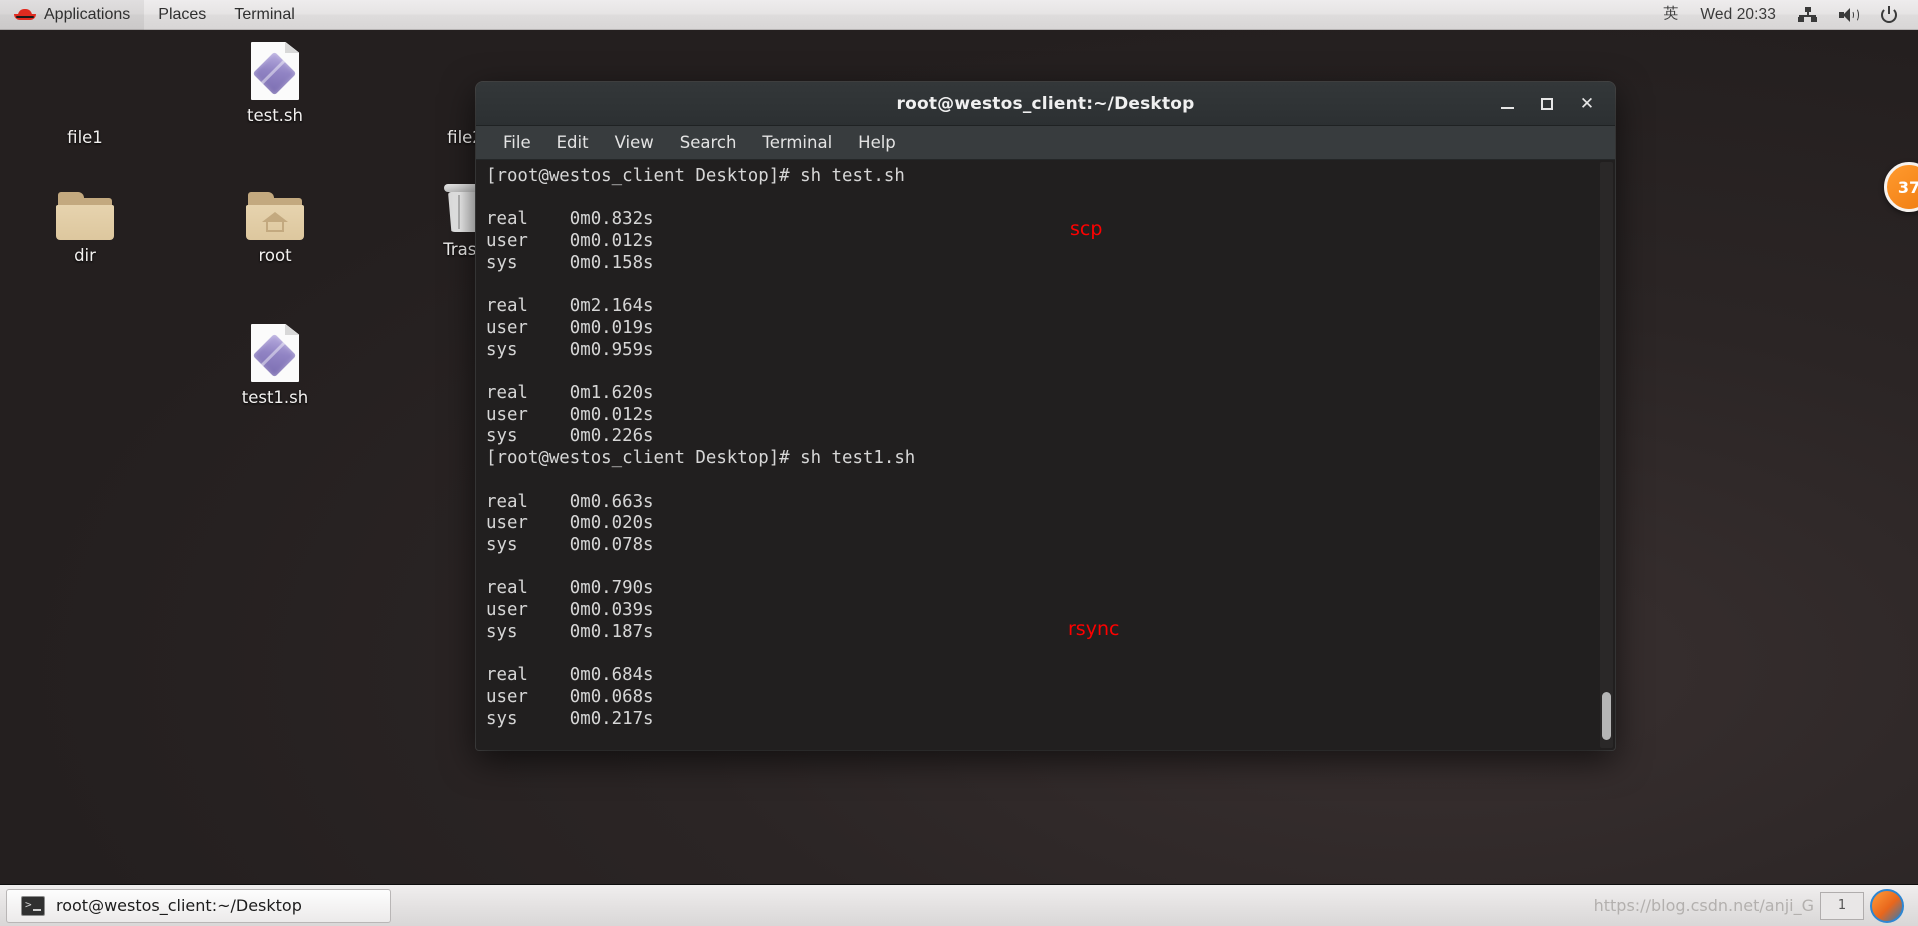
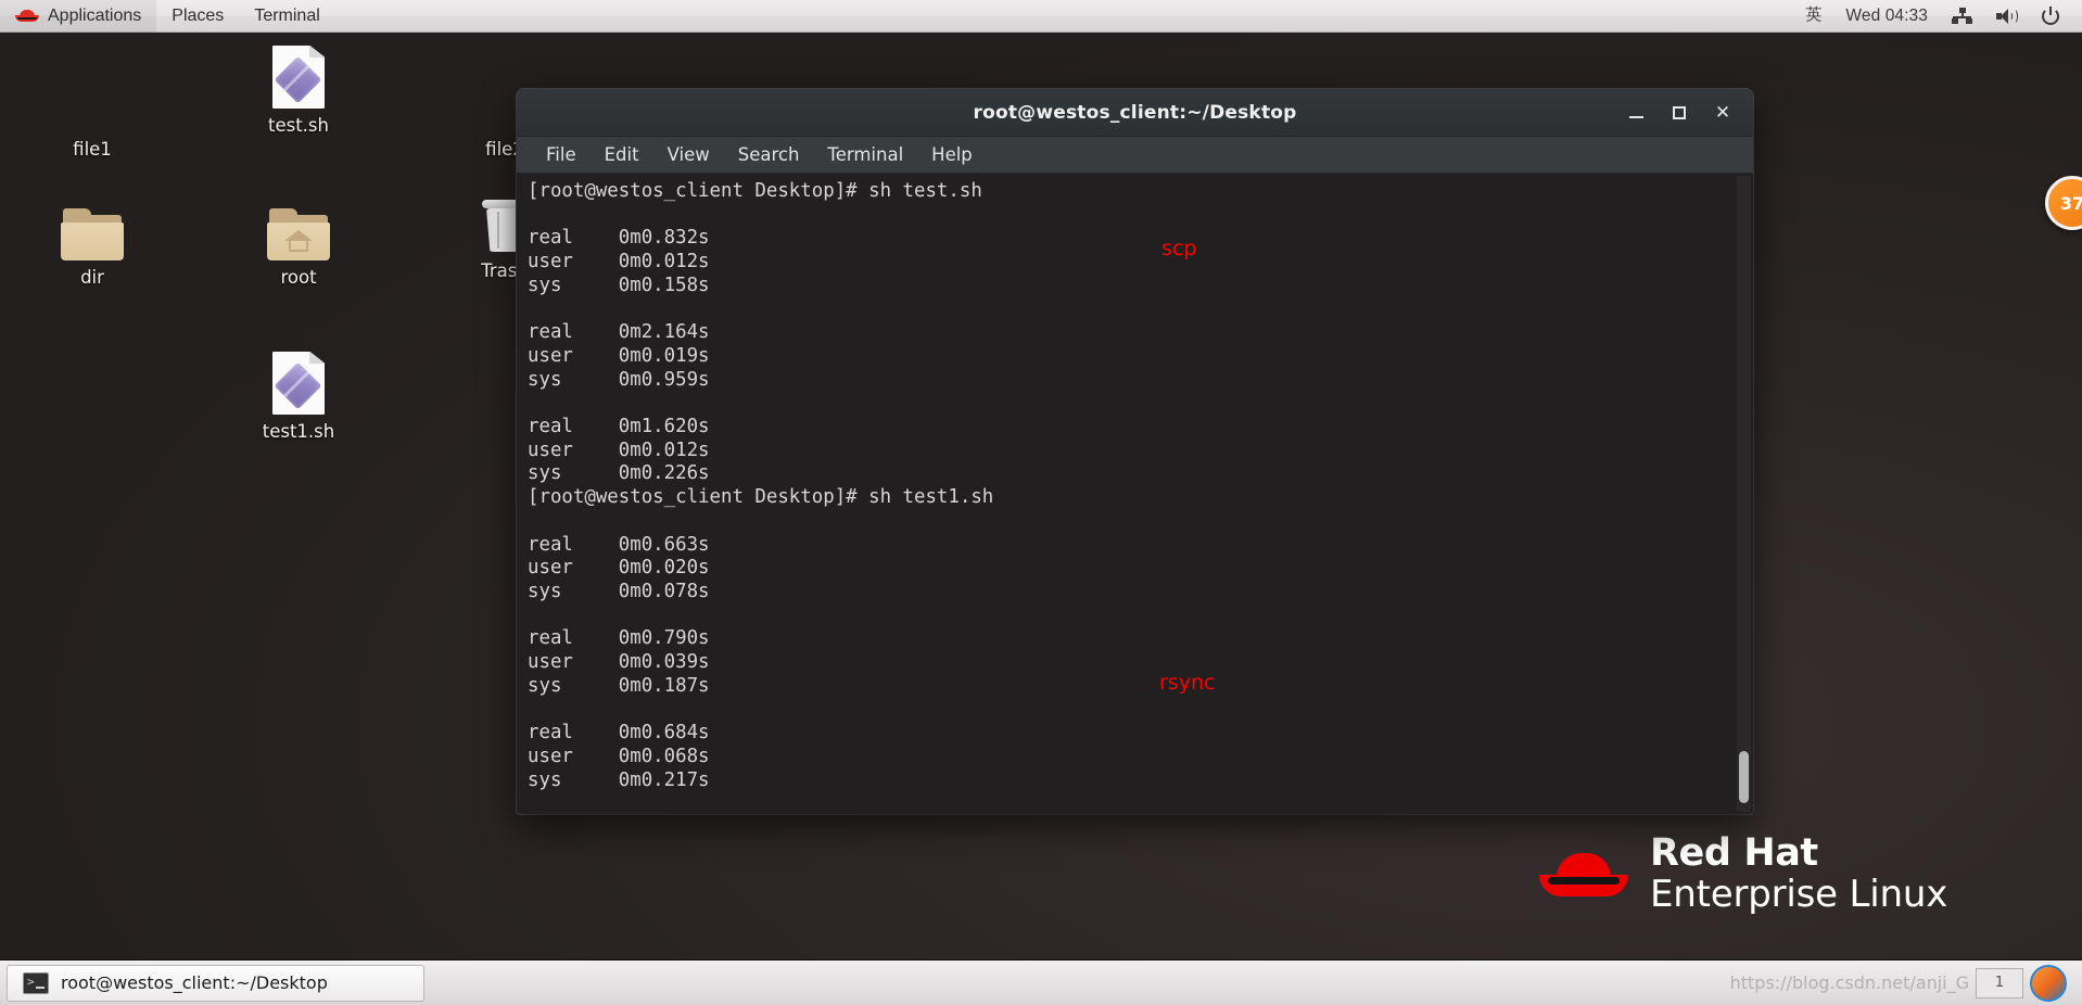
  Applications
  Places
  Terminal
  英
- Wed 20:33
+ Wed 04:33
  file1
  test.sh
  dir
  root
  file
  Tras
  test1.sh
+ Red Hat
+ Enterprise Linux
  root@westos_client:~/Desktop
  ✕
  File
  Edit
  View
  Search
  Terminal
  Help
  [root@westos_client Desktop]# sh test.sh
  real 0m0.832s
  user 0m0.012s
  sys 0m0.158s
  real 0m2.164s
  user 0m0.019s
  sys 0m0.959s
  real 0m1.620s
  user 0m0.012s
  sys 0m0.226s
  [root@westos_client Desktop]# sh test1.sh
  real 0m0.663s
  user 0m0.020s
  sys 0m0.078s
  real 0m0.790s
  user 0m0.039s
  sys 0m0.187s
  real 0m0.684s
  user 0m0.068s
  sys 0m0.217s
  scp
  rsync
  37
  root@westos_client:~/Desktop
  https://blog.csdn.net/anji_G
  1
